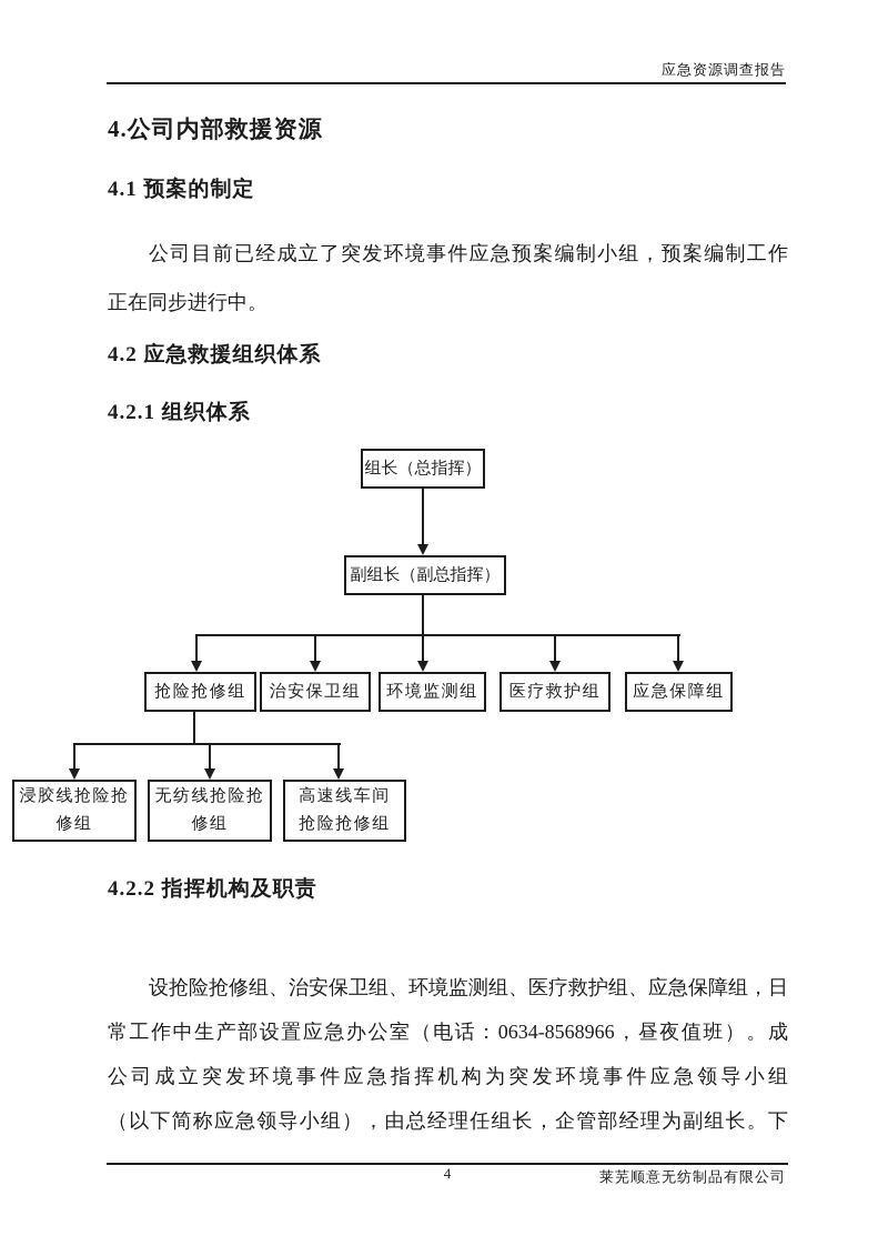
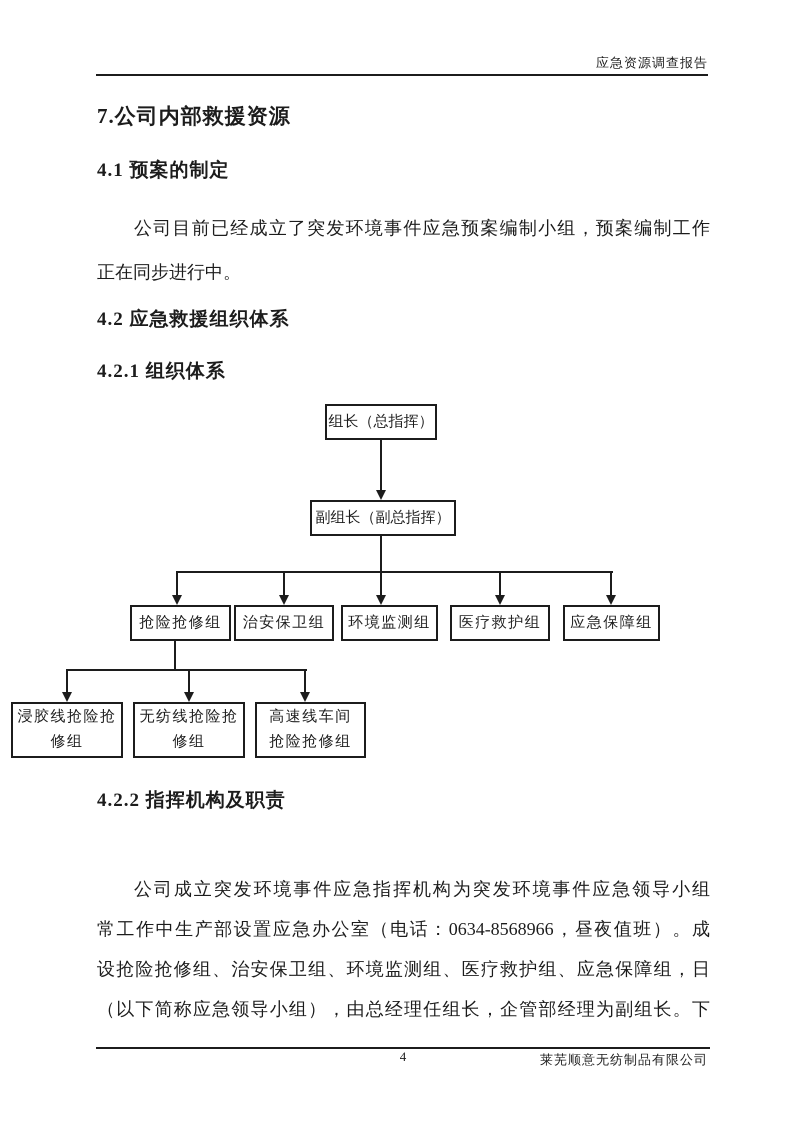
  应急资源调查报告
- 4.公司内部救援资源
+ 7.公司内部救援资源
  4.1 预案的制定
  公司目前已经成立了突发环境事件应急预案编制小组，预案编制工作
  正在同步进行中。
  4.2 应急救援组织体系
  4.2.1 组织体系
  组长（总指挥）
  副组长（副总指挥）
  抢险抢修组
  治安保卫组
  环境监测组
  医疗救护组
  应急保障组
  浸胶线抢险抢
  修组
  无纺线抢险抢
  修组
  高速线车间
  抢险抢修组
  4.2.2 指挥机构及职责
- 设抢险抢修组、治安保卫组、环境监测组、医疗救护组、应急保障组，日
+ 公司成立突发环境事件应急指挥机构为突发环境事件应急领导小组
  常工作中生产部设置应急办公室（电话：0634-8568966，昼夜值班）。成
- 公司成立突发环境事件应急指挥机构为突发环境事件应急领导小组
+ 设抢险抢修组、治安保卫组、环境监测组、医疗救护组、应急保障组，日
  （以下简称应急领导小组），由总经理任组长，企管部经理为副组长。下
  4
  莱芜顺意无纺制品有限公司
